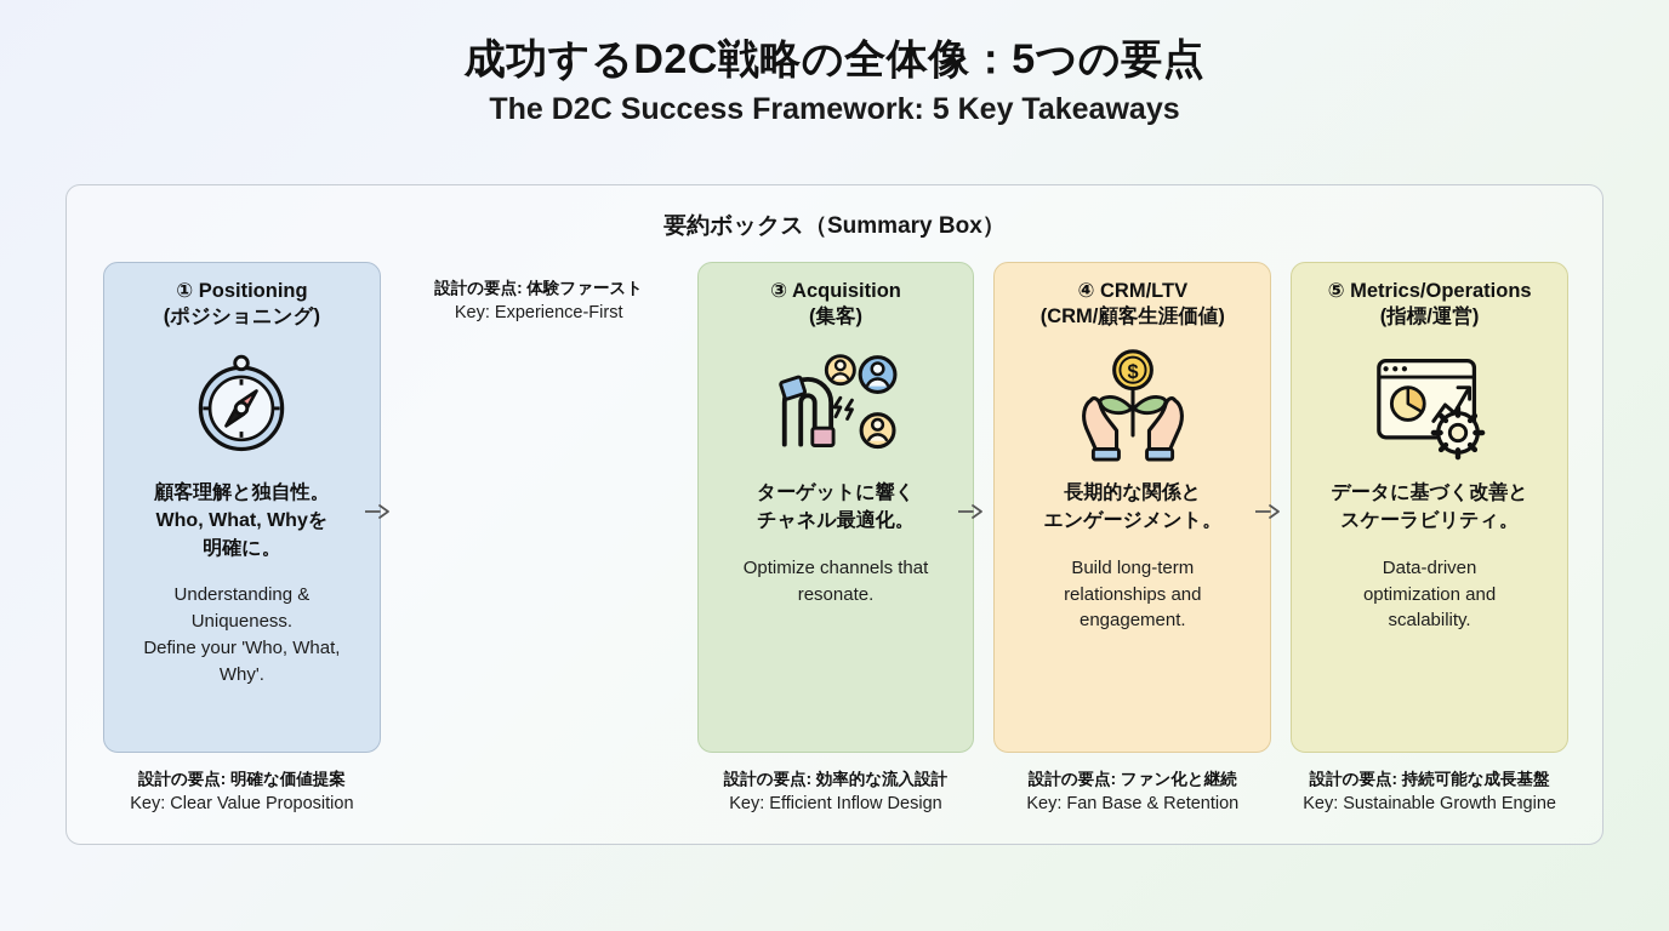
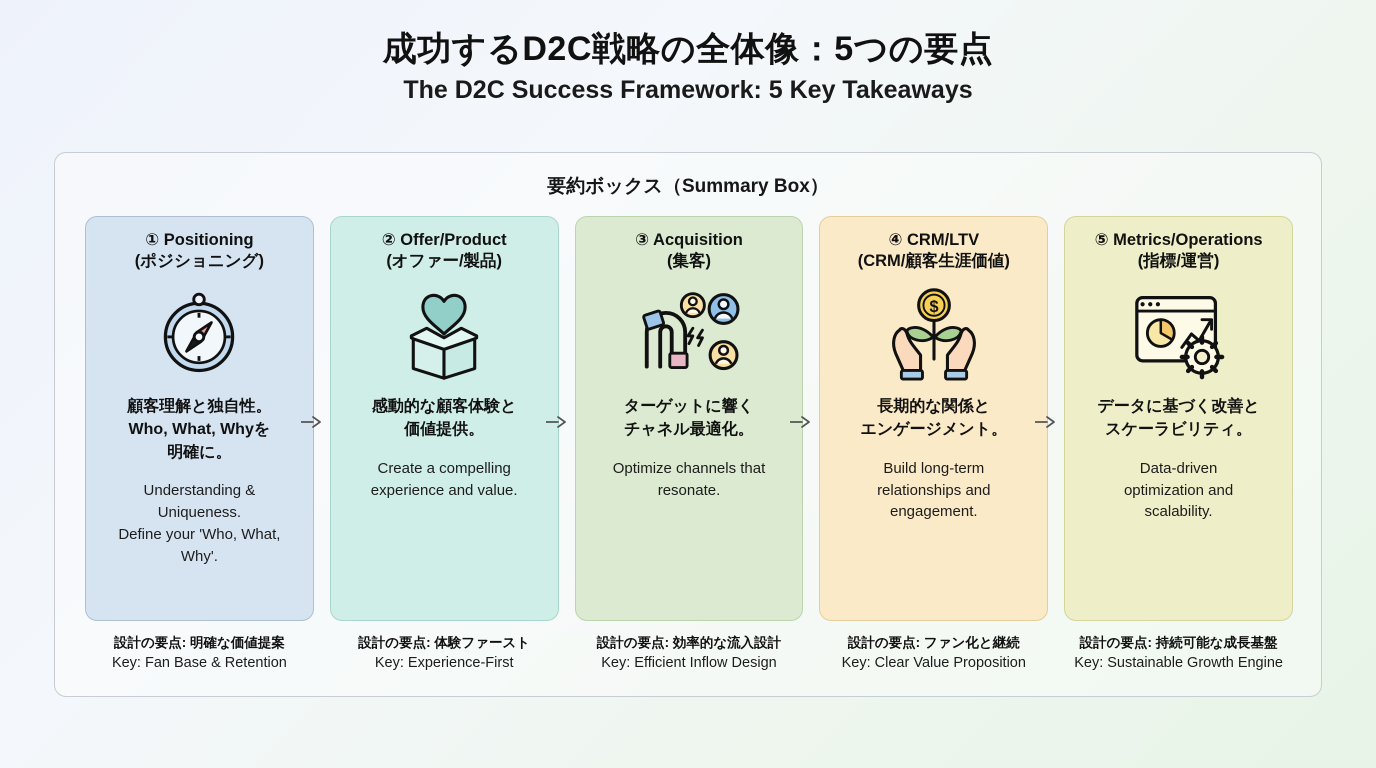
  成功するD2C戦略の全体像：5つの要点
  The D2C Success Framework: 5 Key Takeaways
  要約ボックス（Summary Box）
  ① Positioning
  (ポジショニング)
  顧客理解と独自性。
  Who, What, Whyを
  明確に。
  Understanding &
  Uniqueness.
  Define your 'Who, What,
  Why'.
  設計の要点: 明確な価値提案
- Key: Clear Value Proposition
+ Key: Fan Base & Retention
+ ② Offer/Product
+ (オファー/製品)
+ 感動的な顧客体験と
+ 価値提供。
+ Create a compelling
+ experience and value.
  設計の要点: 体験ファースト
  Key: Experience-First
  ③ Acquisition
  (集客)
  ターゲットに響く
  チャネル最適化。
  Optimize channels that
  resonate.
  設計の要点: 効率的な流入設計
  Key: Efficient Inflow Design
  ④ CRM/LTV
  (CRM/顧客生涯価値)
  $
  長期的な関係と
  エンゲージメント。
  Build long-term
  relationships and
  engagement.
  設計の要点: ファン化と継続
- Key: Fan Base & Retention
+ Key: Clear Value Proposition
  ⑤ Metrics/Operations
  (指標/運営)
  データに基づく改善と
  スケーラビリティ。
  Data-driven
  optimization and
  scalability.
  設計の要点: 持続可能な成長基盤
  Key: Sustainable Growth Engine
